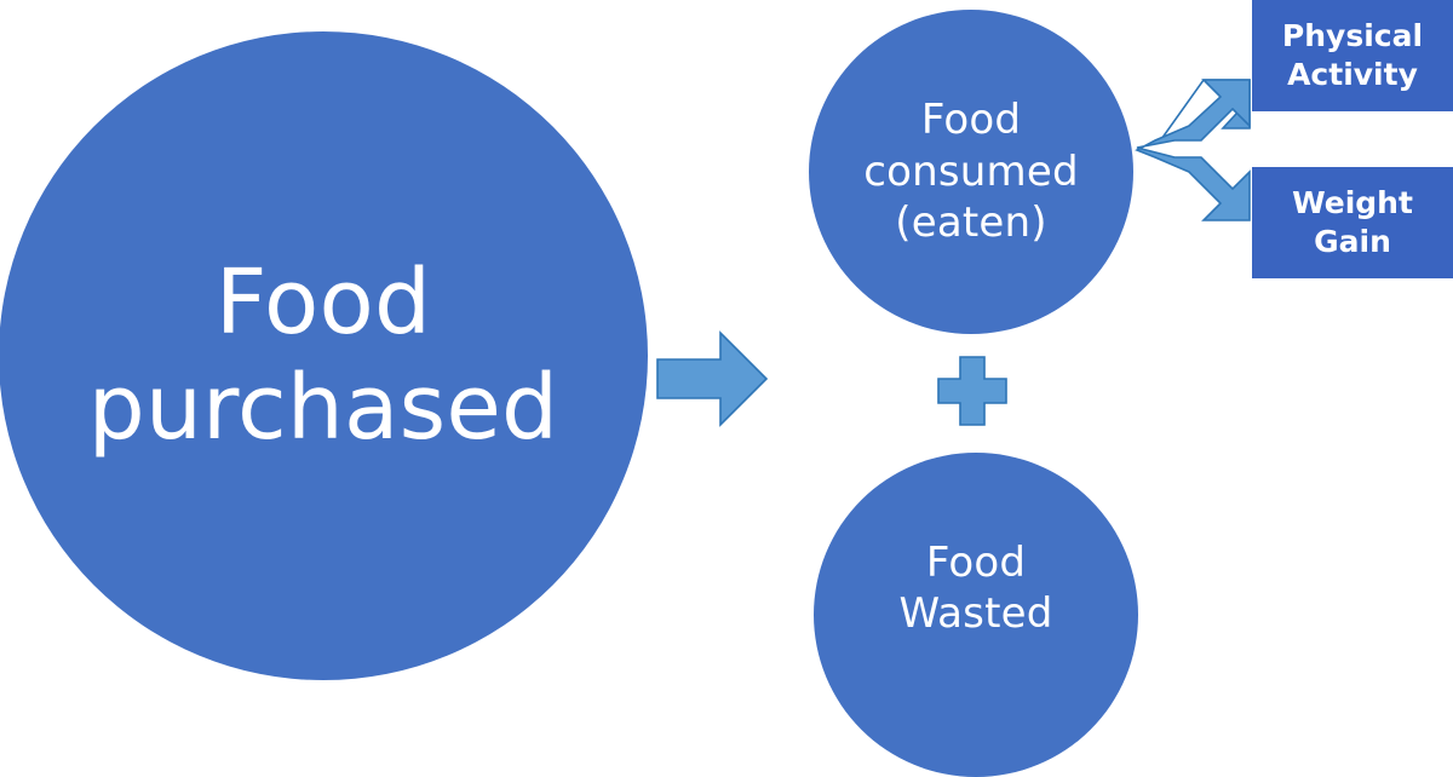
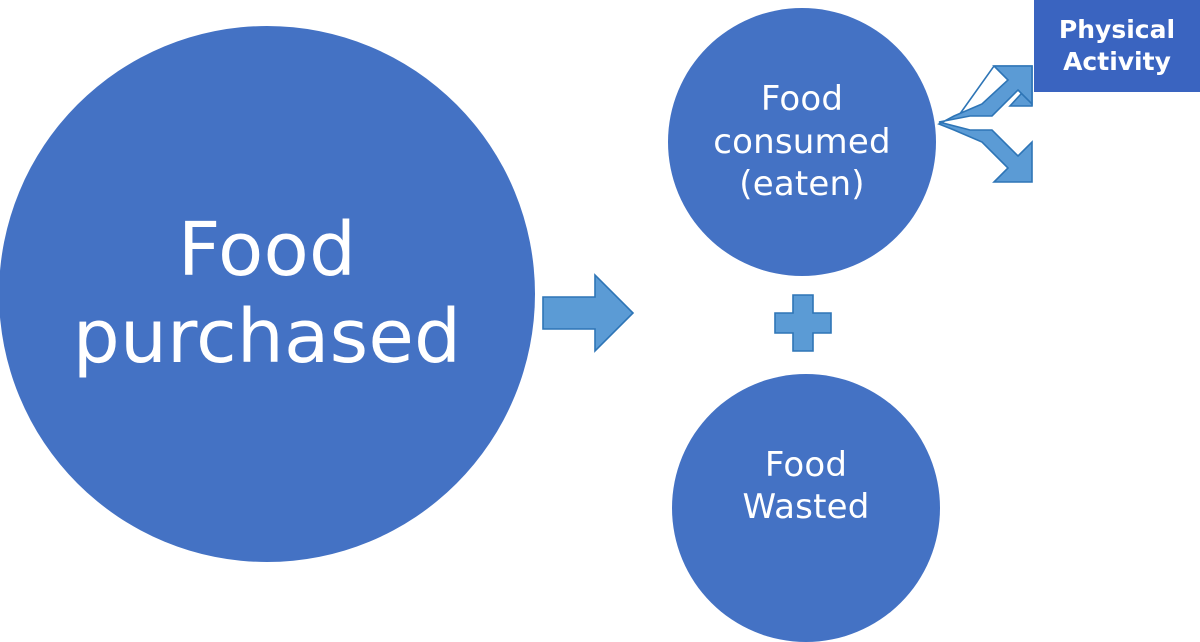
  Food
  purchased
  Food
  consumed
  (eaten)
  Food
  Wasted
  Physical
  Activity
- Weight
- Gain
